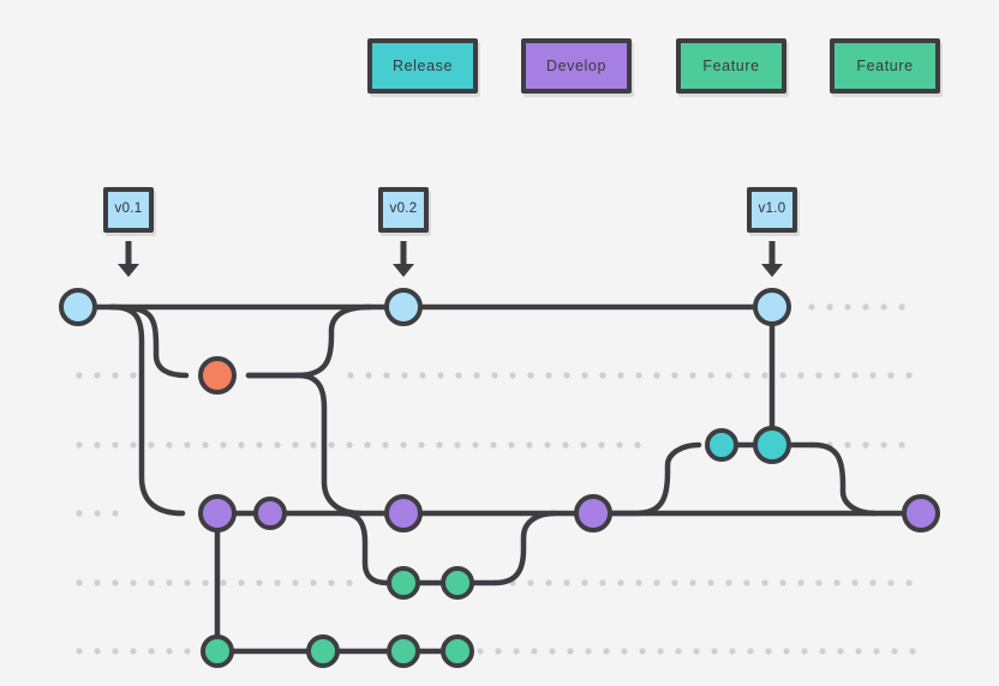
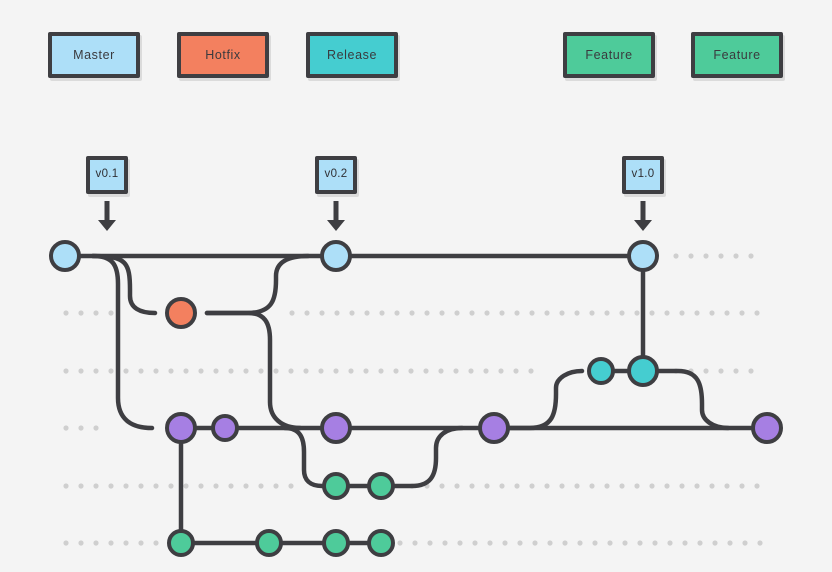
+ Master
+ Hotfix
  Release
- Develop
  Feature
  Feature
  v0.1
  v0.2
  v1.0
